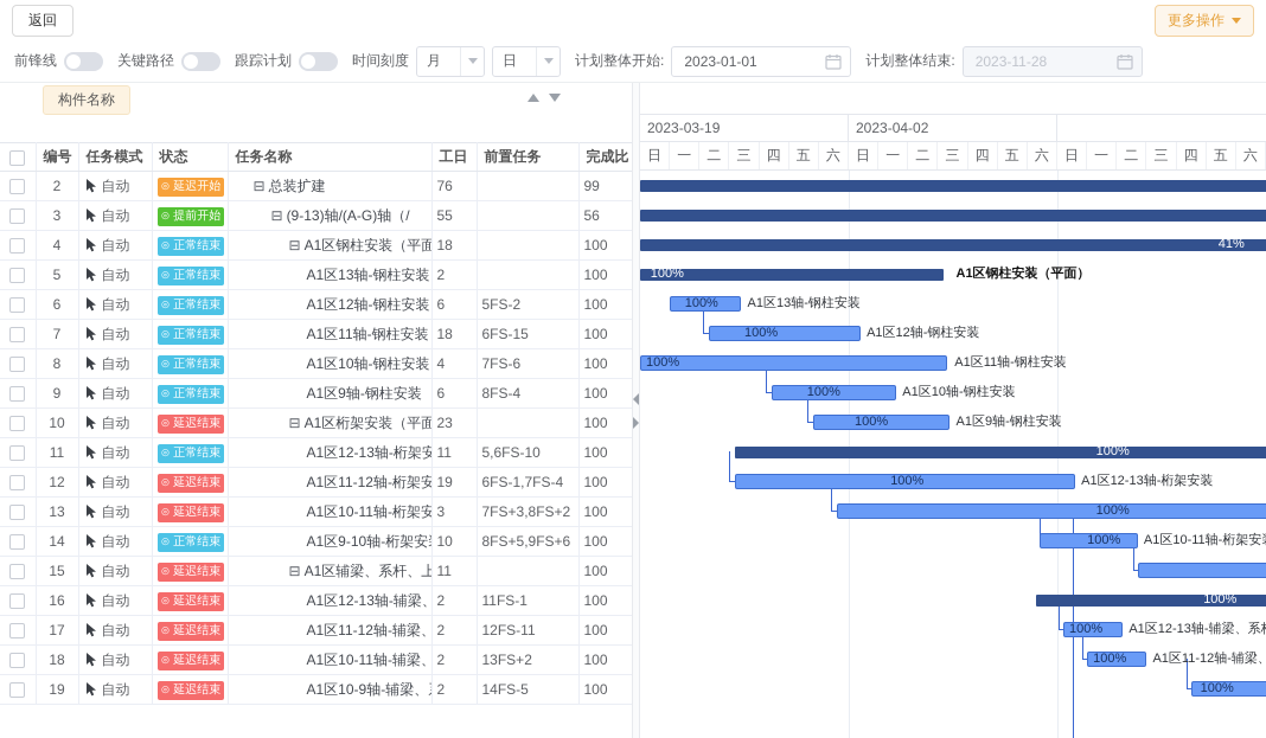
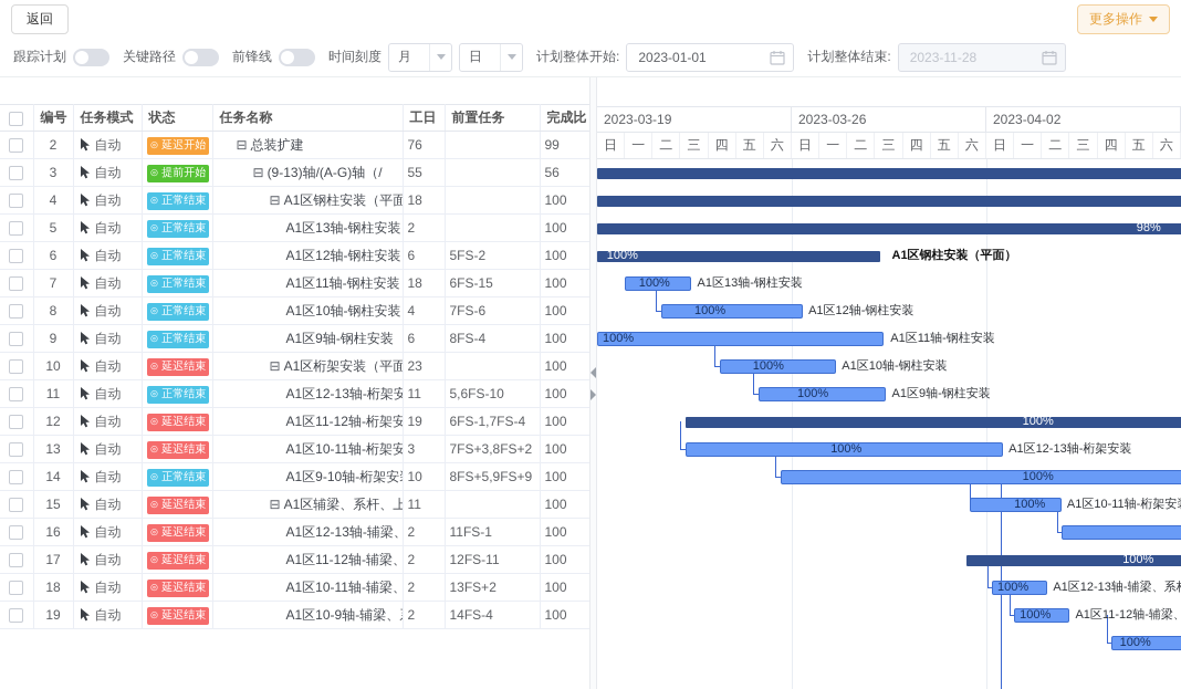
  返回
  更多操作
- 前锋线
+ 跟踪计划
  关键路径
- 跟踪计划
+ 前锋线
  时间刻度
  月
  日
  计划整体开始:
  2023-01-01
  计划整体结束:
  2023-11-28
- 构件名称
  	编号	任务模式	状态	任务名称	工日	前置任务	完成比
  	2	自动	⊙ 延迟开始	⊟ 总装扩建	76		99
  	3	自动	⊙ 提前开始	⊟ (9-13)轴/(A-G)轴（/	55		56
  	4	自动	⊙ 正常结束	⊟ A1区钢柱安装（平面	18		100
  	5	自动	⊙ 正常结束	A1区13轴-钢柱安装	2		100
  	6	自动	⊙ 正常结束	A1区12轴-钢柱安装	6	5FS-2	100
  	7	自动	⊙ 正常结束	A1区11轴-钢柱安装	18	6FS-15	100
  	8	自动	⊙ 正常结束	A1区10轴-钢柱安装	4	7FS-6	100
  	9	自动	⊙ 正常结束	A1区9轴-钢柱安装	6	8FS-4	100
  	10	自动	⊙ 延迟结束	⊟ A1区桁架安装（平面	23		100
  	11	自动	⊙ 正常结束	A1区12-13轴-桁架安	11	5,6FS-10	100
  	12	自动	⊙ 延迟结束	A1区11-12轴-桁架安	19	6FS-1,7FS-4	100
  	13	自动	⊙ 延迟结束	A1区10-11轴-桁架安	3	7FS+3,8FS+2	100
- 	14	自动	⊙ 正常结束	A1区9-10轴-桁架安	10	8FS+5,9FS+6	100
+ 	14	自动	⊙ 正常结束	A1区9-10轴-桁架安	10	8FS+5,9FS+9	100
  	15	自动	⊙ 延迟结束	⊟ A1区辅梁、系杆、上	11		100
  	16	自动	⊙ 延迟结束	A1区12-13轴-辅梁、	2	11FS-1	100
  	17	自动	⊙ 延迟结束	A1区11-12轴-辅梁、	2	12FS-11	100
  	18	自动	⊙ 延迟结束	A1区10-11轴-辅梁、	2	13FS+2	100
- 	19	自动	⊙ 延迟结束	A1区10-9轴-辅梁、	2	14FS-5	100
+ 	19	自动	⊙ 延迟结束	A1区10-9轴-辅梁、	2	14FS-4	100
  2023-03-19
+ 2023-03-26
  2023-04-02
  日
  一
  二
  三
  四
  五
  六
  日
  一
  二
  三
  四
  五
  六
  日
  一
  二
  三
  四
  五
  六
- 41%
+ 98%
  100%
  A1区钢柱安装（平面）
  100%
  A1区13轴-钢柱安装
  100%
  A1区12轴-钢柱安装
  100%
  A1区11轴-钢柱安装
  100%
  A1区10轴-钢柱安装
  100%
  A1区9轴-钢柱安装
  100%
  100%
  A1区12-13轴-桁架安装
  100%
  100%
  A1区10-11轴-桁架安
  100%
  100%
  A1区12-13轴-辅梁、系
  100%
  A1区11-12轴-辅梁、
  100%
